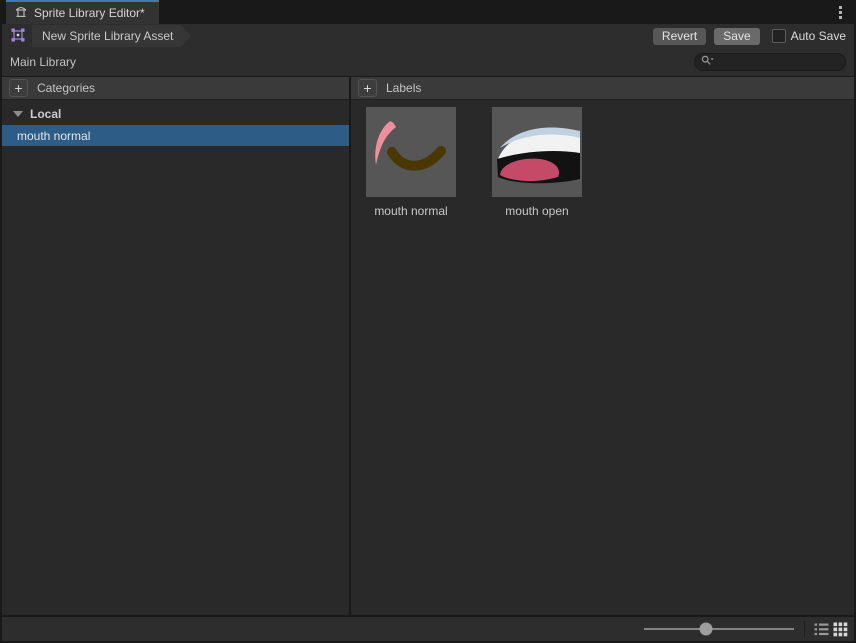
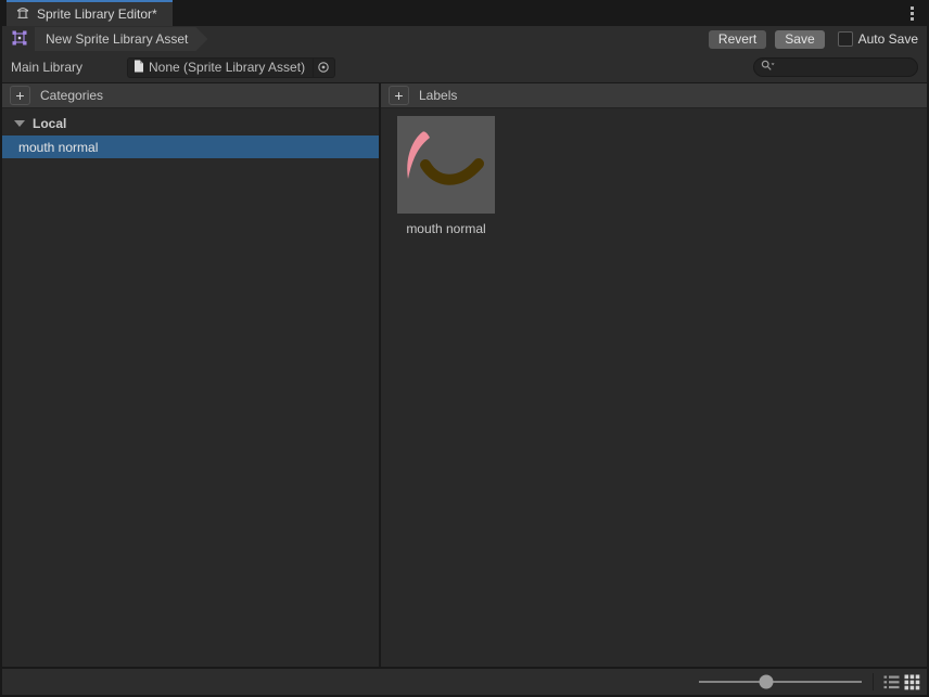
  Sprite Library Editor*
  New Sprite Library Asset
  Revert
  Save
  Auto Save
  Main Library
+ None (Sprite Library Asset)
  +
  Categories
  Local
  mouth normal
  +
  Labels
  mouth normal
- mouth open
